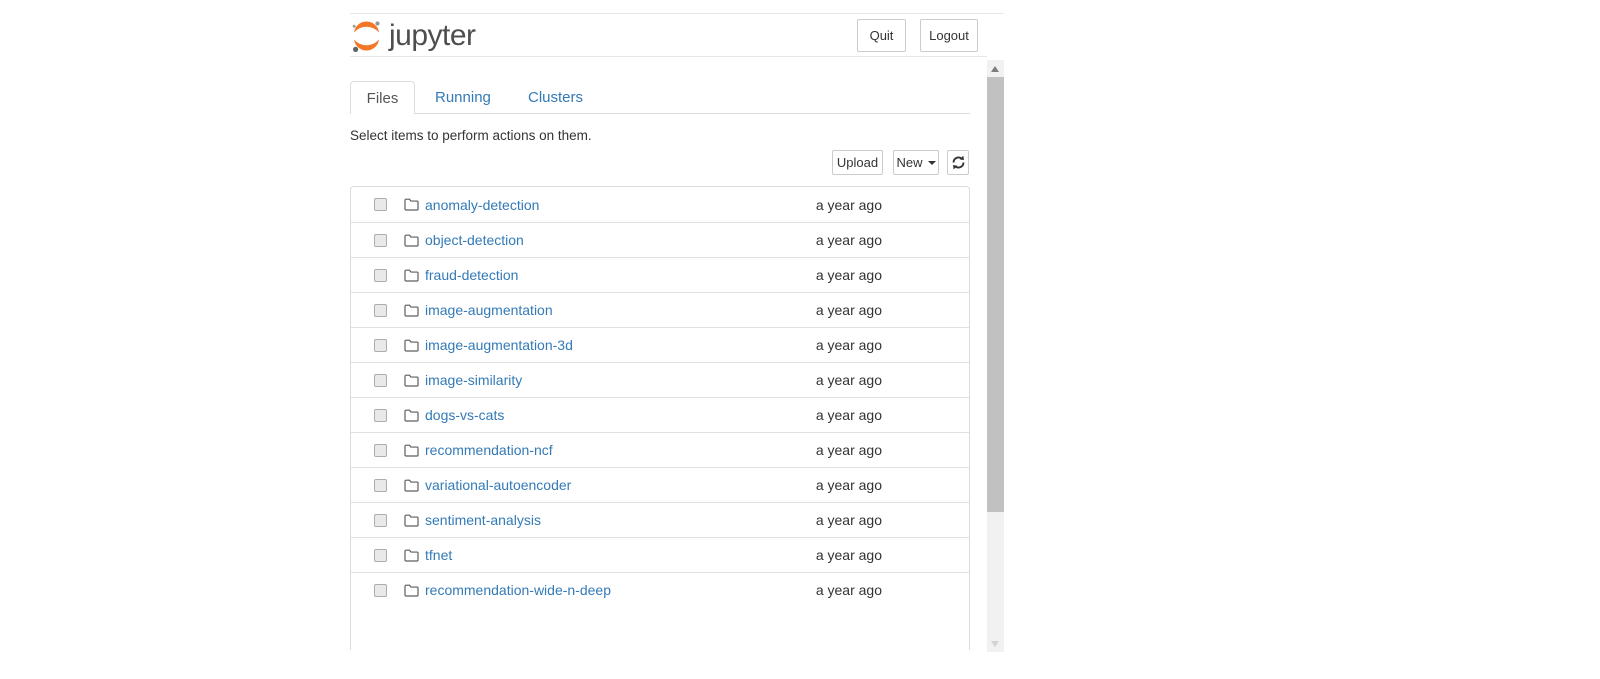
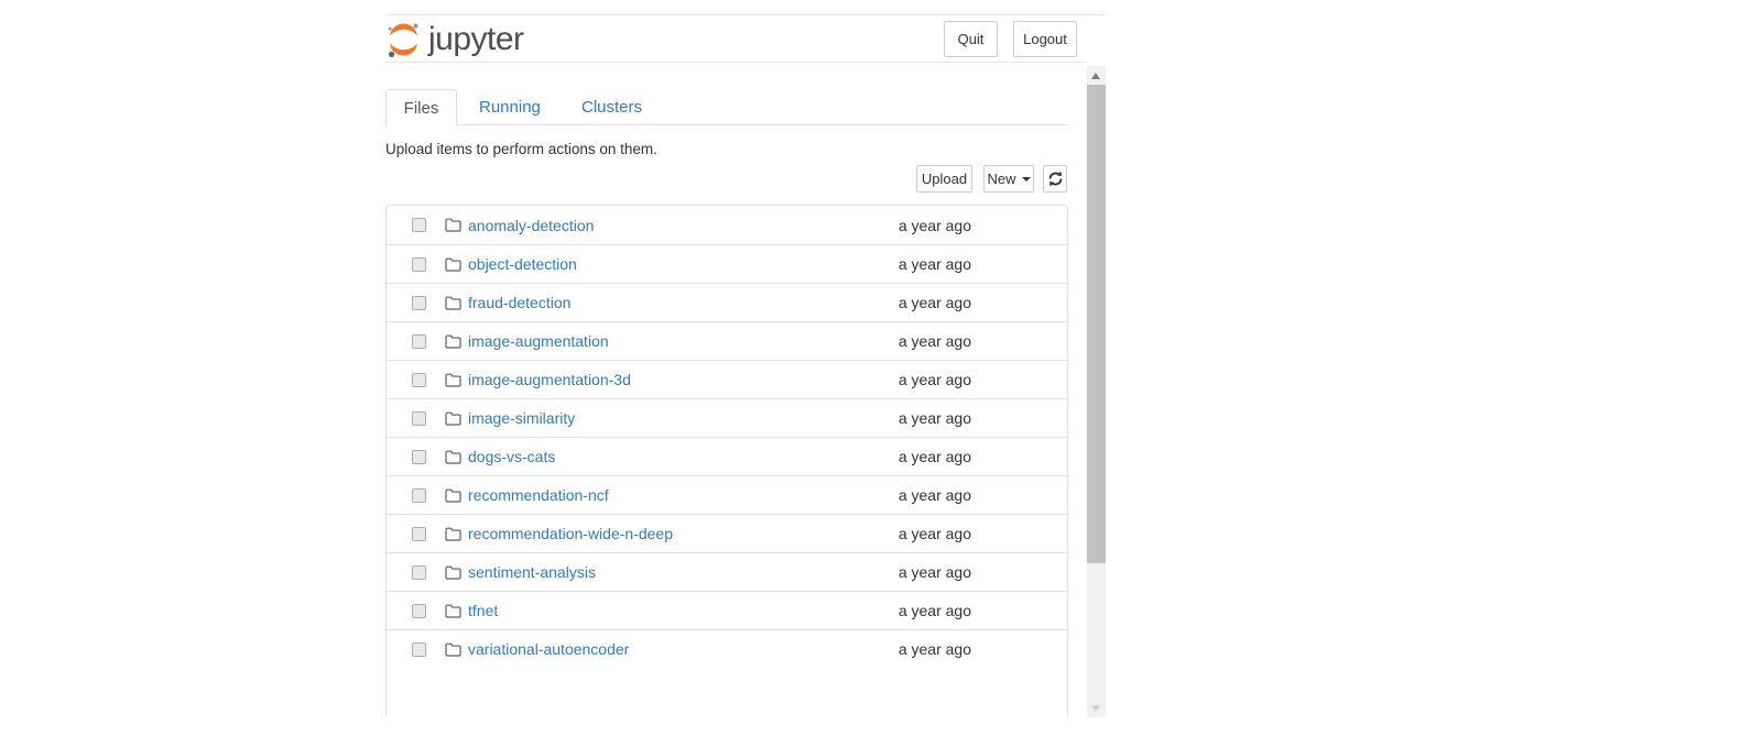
  jupyter
  Quit
  Logout
  Files
  Running
  Clusters
- Select items to perform actions on them.
+ Upload items to perform actions on them.
  Upload
  New
  anomaly-detection
  a year ago
  object-detection
  a year ago
  fraud-detection
  a year ago
  image-augmentation
  a year ago
  image-augmentation-3d
  a year ago
  image-similarity
  a year ago
  dogs-vs-cats
  a year ago
  recommendation-ncf
  a year ago
- variational-autoencoder
+ recommendation-wide-n-deep
  a year ago
  sentiment-analysis
  a year ago
  tfnet
  a year ago
- recommendation-wide-n-deep
+ variational-autoencoder
  a year ago
